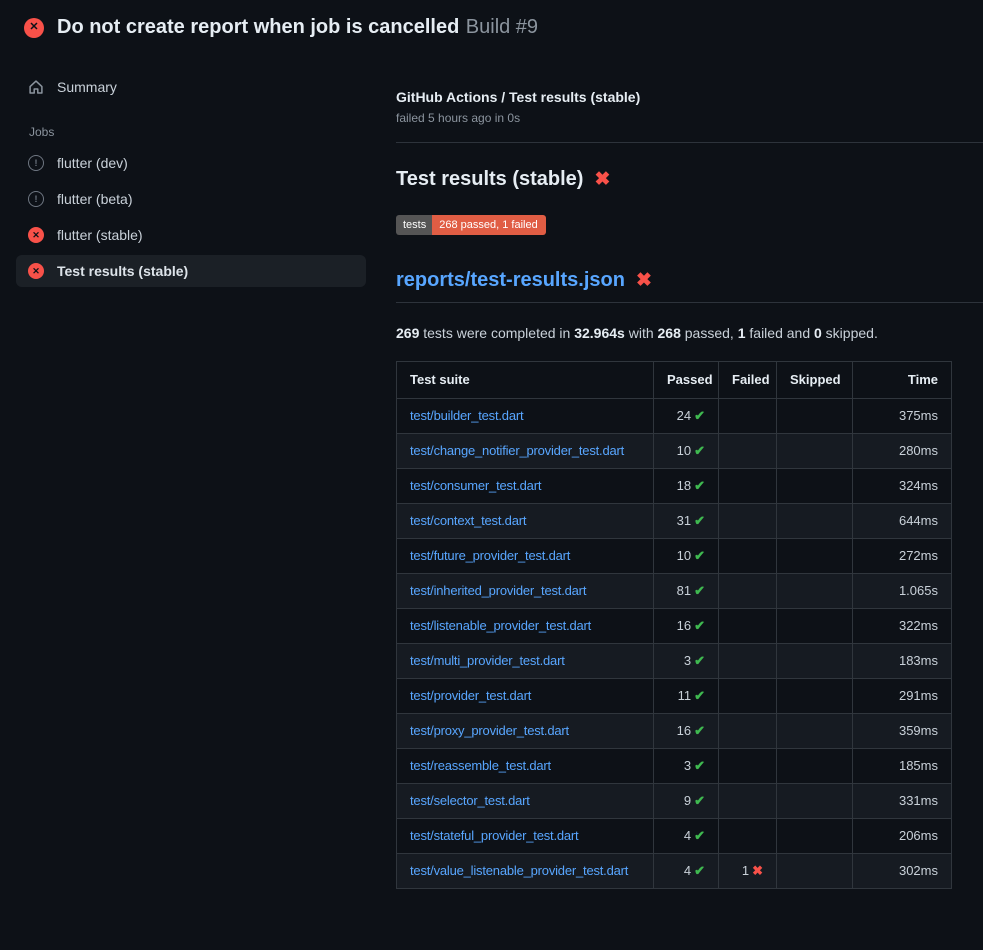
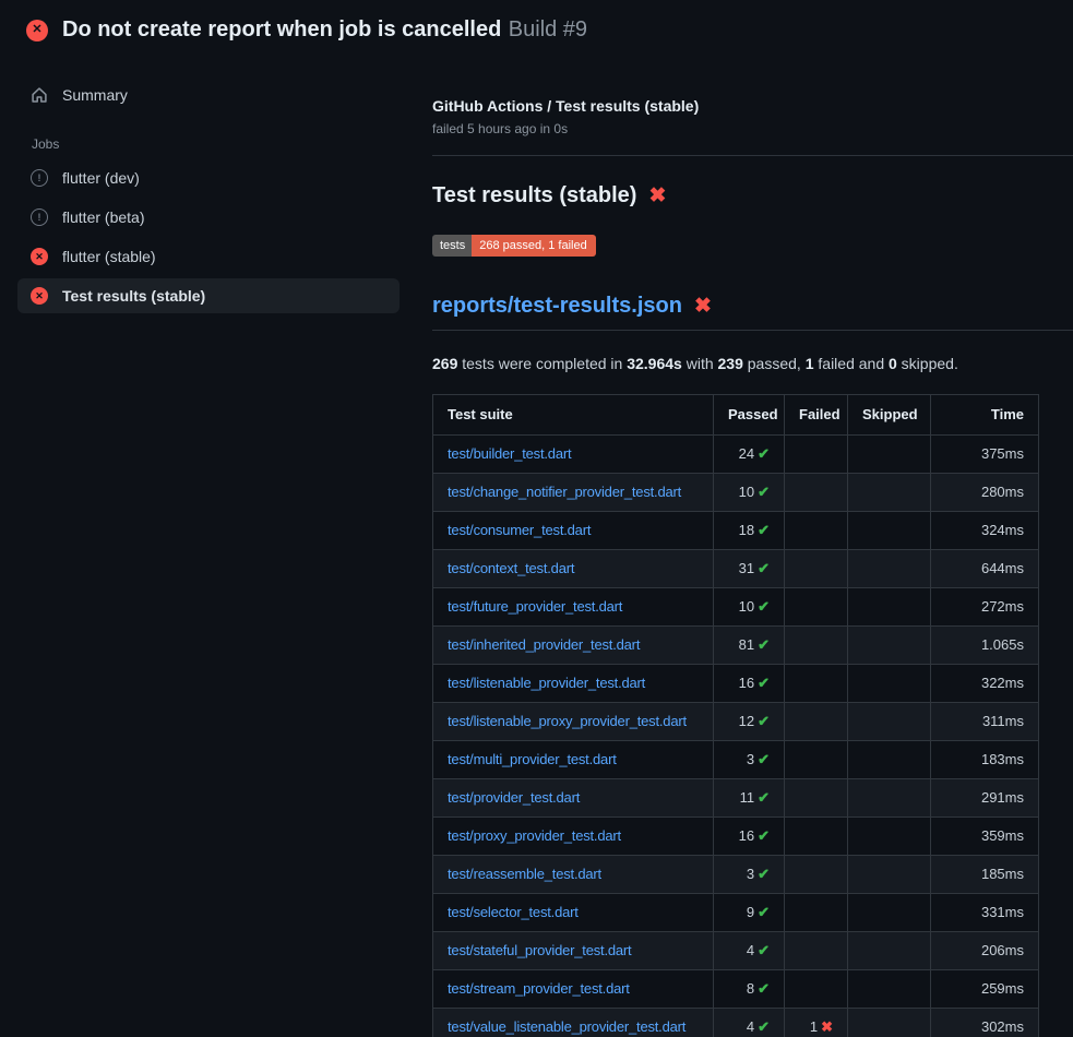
  ✕
  Do not create report when job is cancelled Build #9
  Summary
  Jobs
  !
  flutter (dev)
  !
  flutter (beta)
  ✕
  flutter (stable)
  ✕
  Test results (stable)
  GitHub Actions / Test results (stable)
  failed 5 hours ago in 0s
  Test results (stable)
  ✖
  tests
  268 passed, 1 failed
  reports/test-results.json
  ✖
- 269 tests were completed in 32.964s with 268 passed, 1 failed and 0 skipped.
+ 269 tests were completed in 32.964s with 239 passed, 1 failed and 0 skipped.
  Test suite	Passed	Failed	Skipped	Time
  test/builder_test.dart	24 ✔			375ms
  test/change_notifier_provider_test.dart	10 ✔			280ms
  test/consumer_test.dart	18 ✔			324ms
  test/context_test.dart	31 ✔			644ms
  test/future_provider_test.dart	10 ✔			272ms
  test/inherited_provider_test.dart	81 ✔			1.065s
  test/listenable_provider_test.dart	16 ✔			322ms
+ test/listenable_proxy_provider_test.dart	12 ✔			311ms
  test/multi_provider_test.dart	3 ✔			183ms
  test/provider_test.dart	11 ✔			291ms
  test/proxy_provider_test.dart	16 ✔			359ms
  test/reassemble_test.dart	3 ✔			185ms
  test/selector_test.dart	9 ✔			331ms
  test/stateful_provider_test.dart	4 ✔			206ms
+ test/stream_provider_test.dart	8 ✔			259ms
  test/value_listenable_provider_test.dart	4 ✔	1 ✖		302ms
